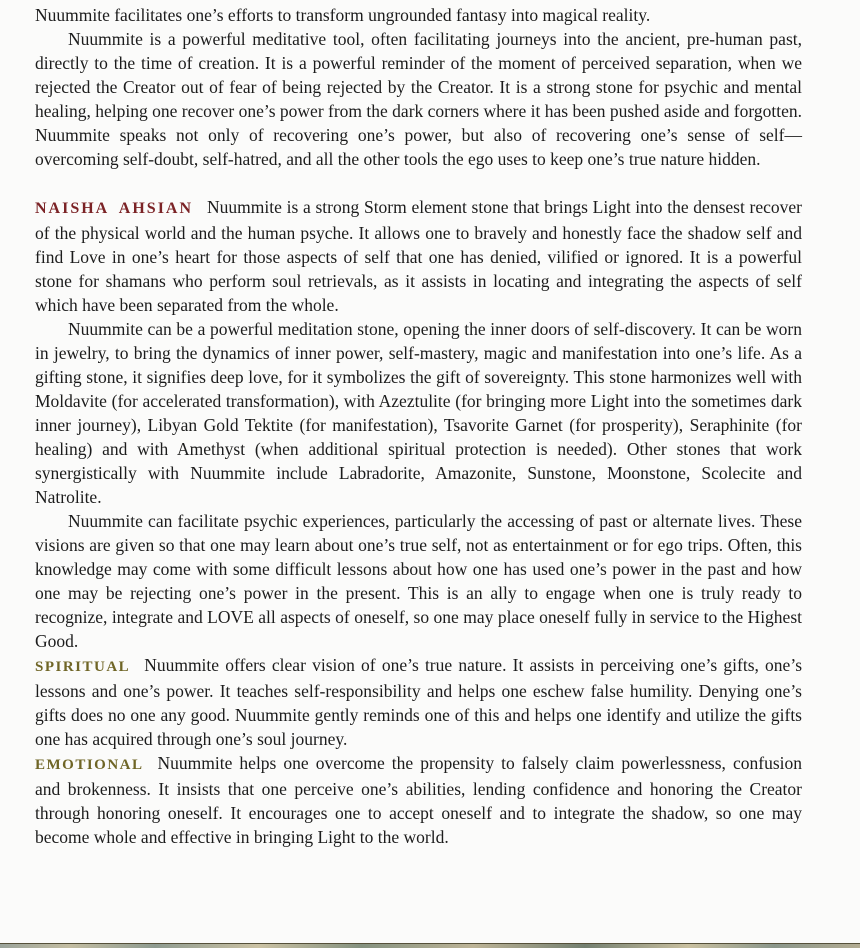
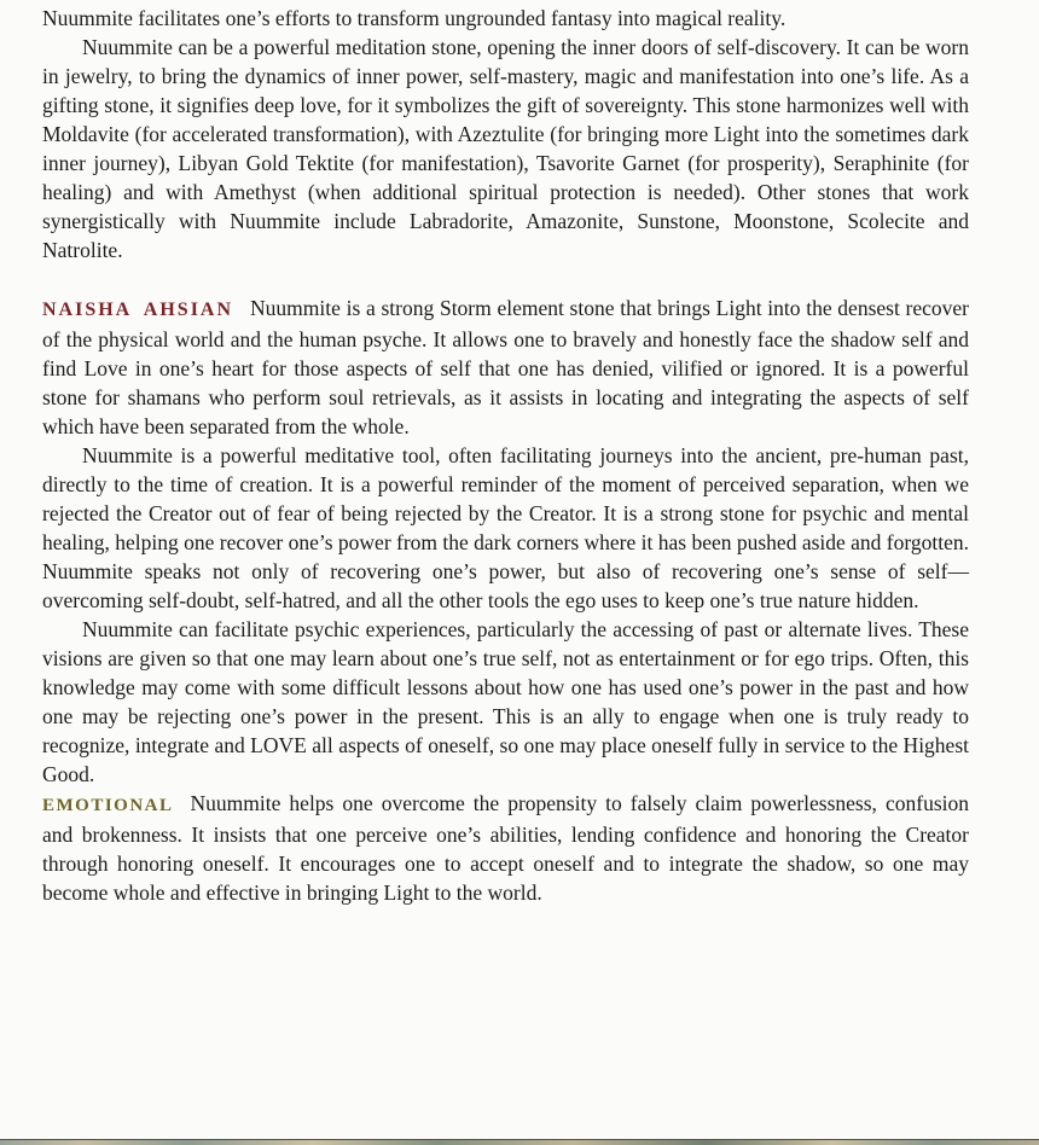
  Nuummite facilitates one’s efforts to transform ungrounded fantasy into magical reality.
- Nuummite is a powerful meditative tool, often facilitating journeys into the ancient, pre-human past, directly to the time of creation. It is a powerful reminder of the moment of perceived separation, when we rejected the Creator out of fear of being rejected by the Creator. It is a strong stone for psychic and mental healing, helping one recover one’s power from the dark corners where it has been pushed aside and forgotten. Nuummite speaks not only of recovering one’s power, but also of recovering one’s sense of self—overcoming self-doubt, self-hatred, and all the other tools the ego uses to keep one’s true nature hidden.
+ Nuummite can be a powerful meditation stone, opening the inner doors of self-discovery. It can be worn in jewelry, to bring the dynamics of inner power, self-mastery, magic and manifestation into one’s life. As a gifting stone, it signifies deep love, for it symbolizes the gift of sovereignty. This stone harmonizes well with Moldavite (for accelerated transformation), with Azeztulite (for bringing more Light into the sometimes dark inner journey), Libyan Gold Tektite (for manifestation), Tsavorite Garnet (for prosperity), Seraphinite (for healing) and with Amethyst (when additional spiritual protection is needed). Other stones that work synergistically with Nuummite include Labradorite, Amazonite, Sunstone, Moonstone, Scolecite and Natrolite.
  NAISHA AHSIAN Nuummite is a strong Storm element stone that brings Light into the densest recover of the physical world and the human psyche. It allows one to bravely and honestly face the shadow self and find Love in one’s heart for those aspects of self that one has denied, vilified or ignored. It is a powerful stone for shamans who perform soul retrievals, as it assists in locating and integrating the aspects of self which have been separated from the whole.
- Nuummite can be a powerful meditation stone, opening the inner doors of self-discovery. It can be worn in jewelry, to bring the dynamics of inner power, self-mastery, magic and manifestation into one’s life. As a gifting stone, it signifies deep love, for it symbolizes the gift of sovereignty. This stone harmonizes well with Moldavite (for accelerated transformation), with Azeztulite (for bringing more Light into the sometimes dark inner journey), Libyan Gold Tektite (for manifestation), Tsavorite Garnet (for prosperity), Seraphinite (for healing) and with Amethyst (when additional spiritual protection is needed). Other stones that work synergistically with Nuummite include Labradorite, Amazonite, Sunstone, Moonstone, Scolecite and Natrolite.
+ Nuummite is a powerful meditative tool, often facilitating journeys into the ancient, pre-human past, directly to the time of creation. It is a powerful reminder of the moment of perceived separation, when we rejected the Creator out of fear of being rejected by the Creator. It is a strong stone for psychic and mental healing, helping one recover one’s power from the dark corners where it has been pushed aside and forgotten. Nuummite speaks not only of recovering one’s power, but also of recovering one’s sense of self—overcoming self-doubt, self-hatred, and all the other tools the ego uses to keep one’s true nature hidden.
  Nuummite can facilitate psychic experiences, particularly the accessing of past or alternate lives. These visions are given so that one may learn about one’s true self, not as entertainment or for ego trips. Often, this knowledge may come with some difficult lessons about how one has used one’s power in the past and how one may be rejecting one’s power in the present. This is an ally to engage when one is truly ready to recognize, integrate and LOVE all aspects of oneself, so one may place oneself fully in service to the Highest Good.
- SPIRITUAL Nuummite offers clear vision of one’s true nature. It assists in perceiving one’s gifts, one’s lessons and one’s power. It teaches self-responsibility and helps one eschew false humility. Denying one’s gifts does no one any good. Nuummite gently reminds one of this and helps one identify and utilize the gifts one has acquired through one’s soul journey.
  EMOTIONAL Nuummite helps one overcome the propensity to falsely claim powerlessness, confusion and brokenness. It insists that one perceive one’s abilities, lending confidence and honoring the Creator through honoring oneself. It encourages one to accept oneself and to integrate the shadow, so one may become whole and effective in bringing Light to the world.
